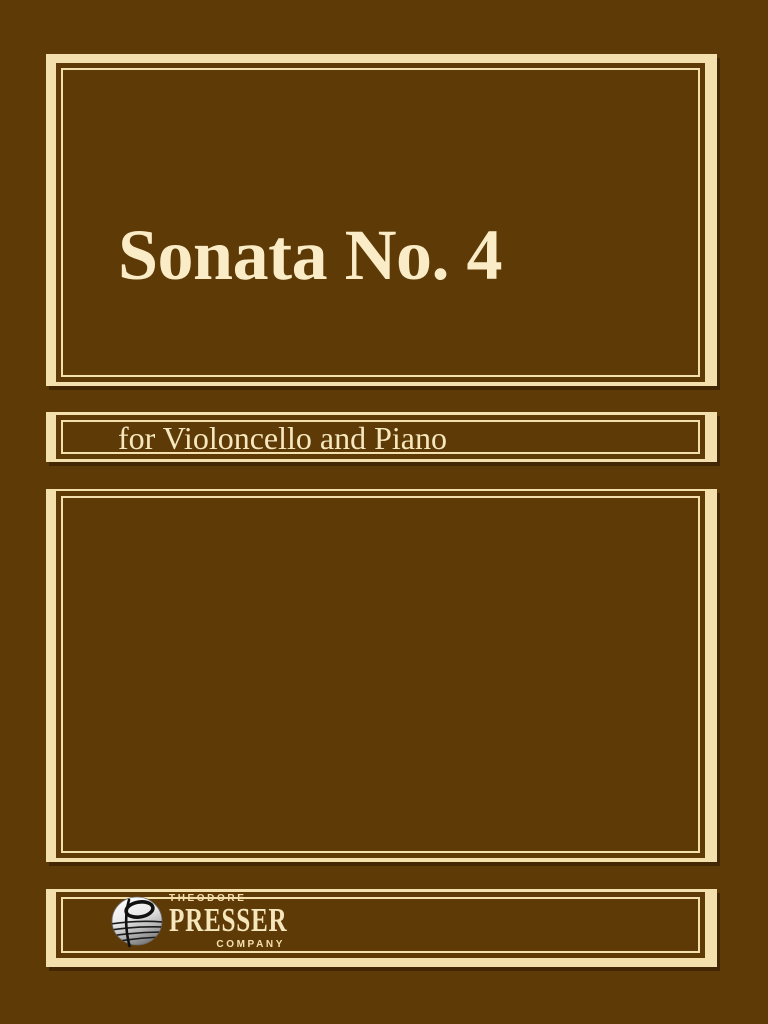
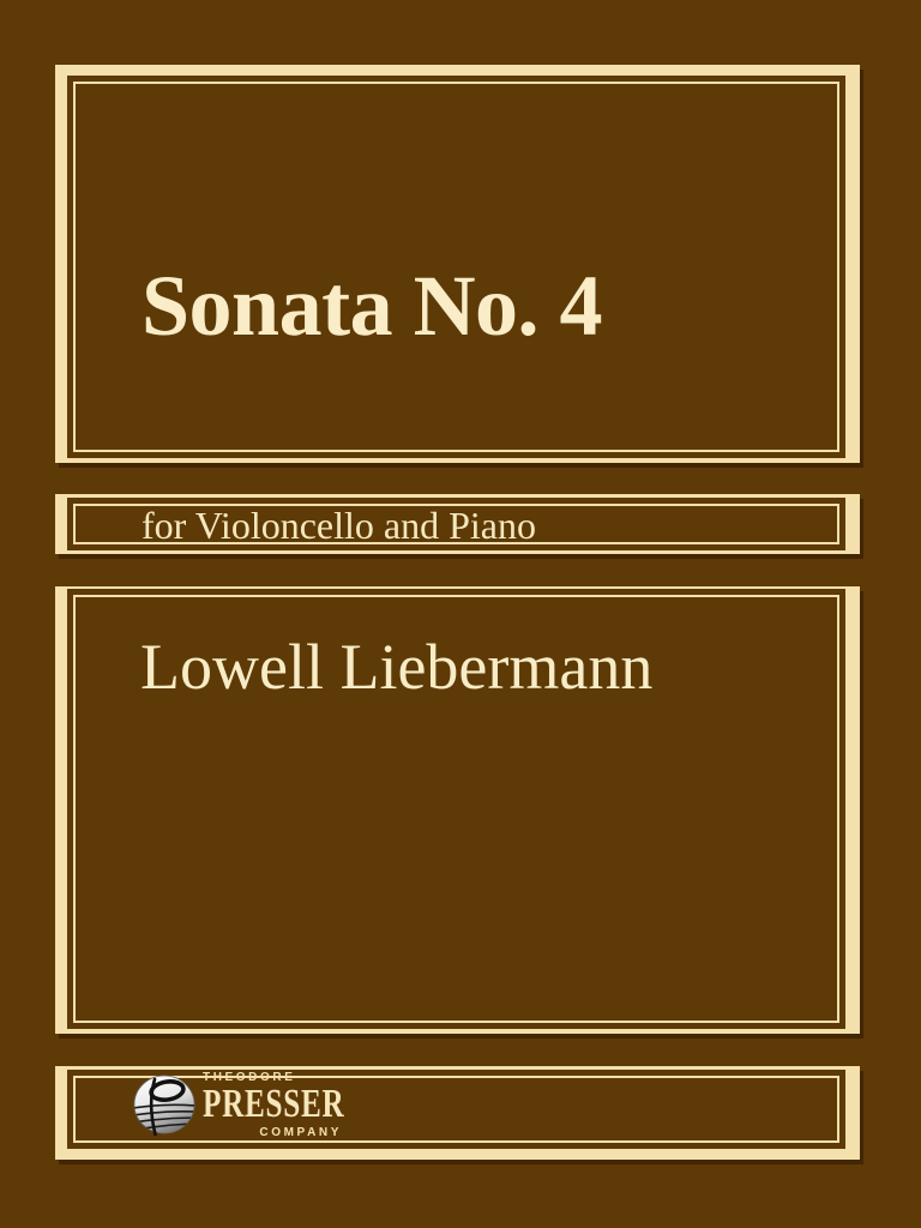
  Sonata No. 4
  for Violoncello and Piano
+ Lowell Liebermann
  THEODORE
  PRESSER
  COMPANY
